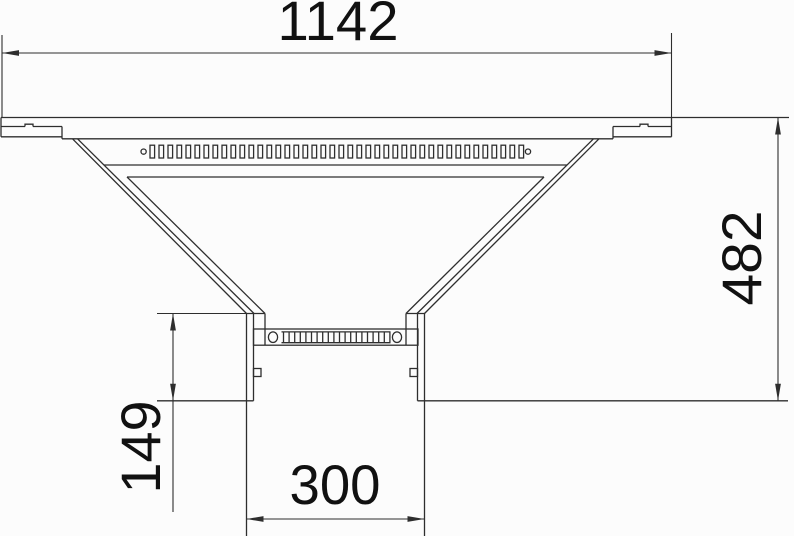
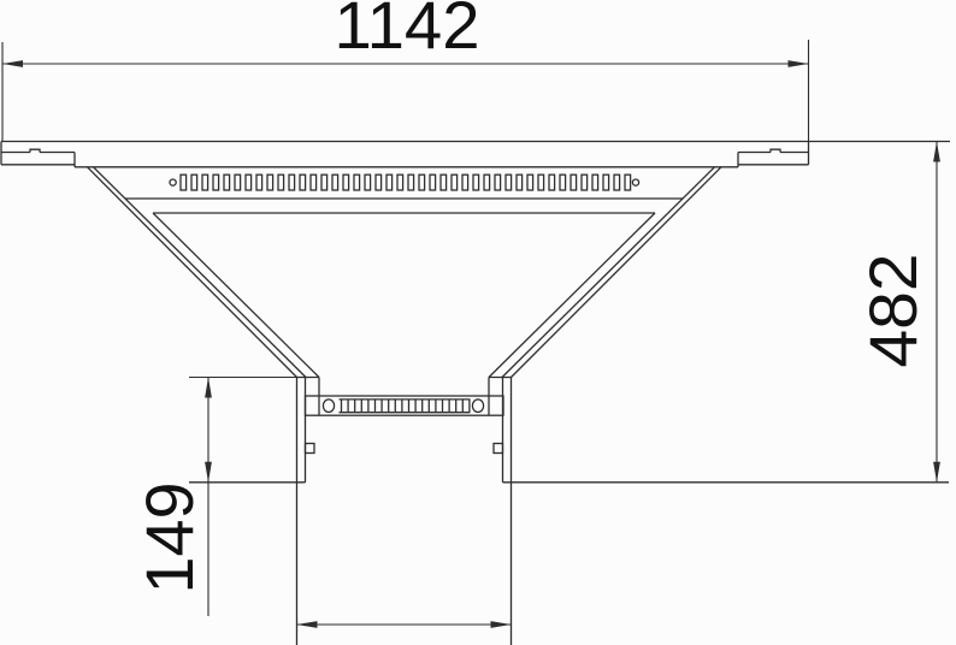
  1142
- 300
